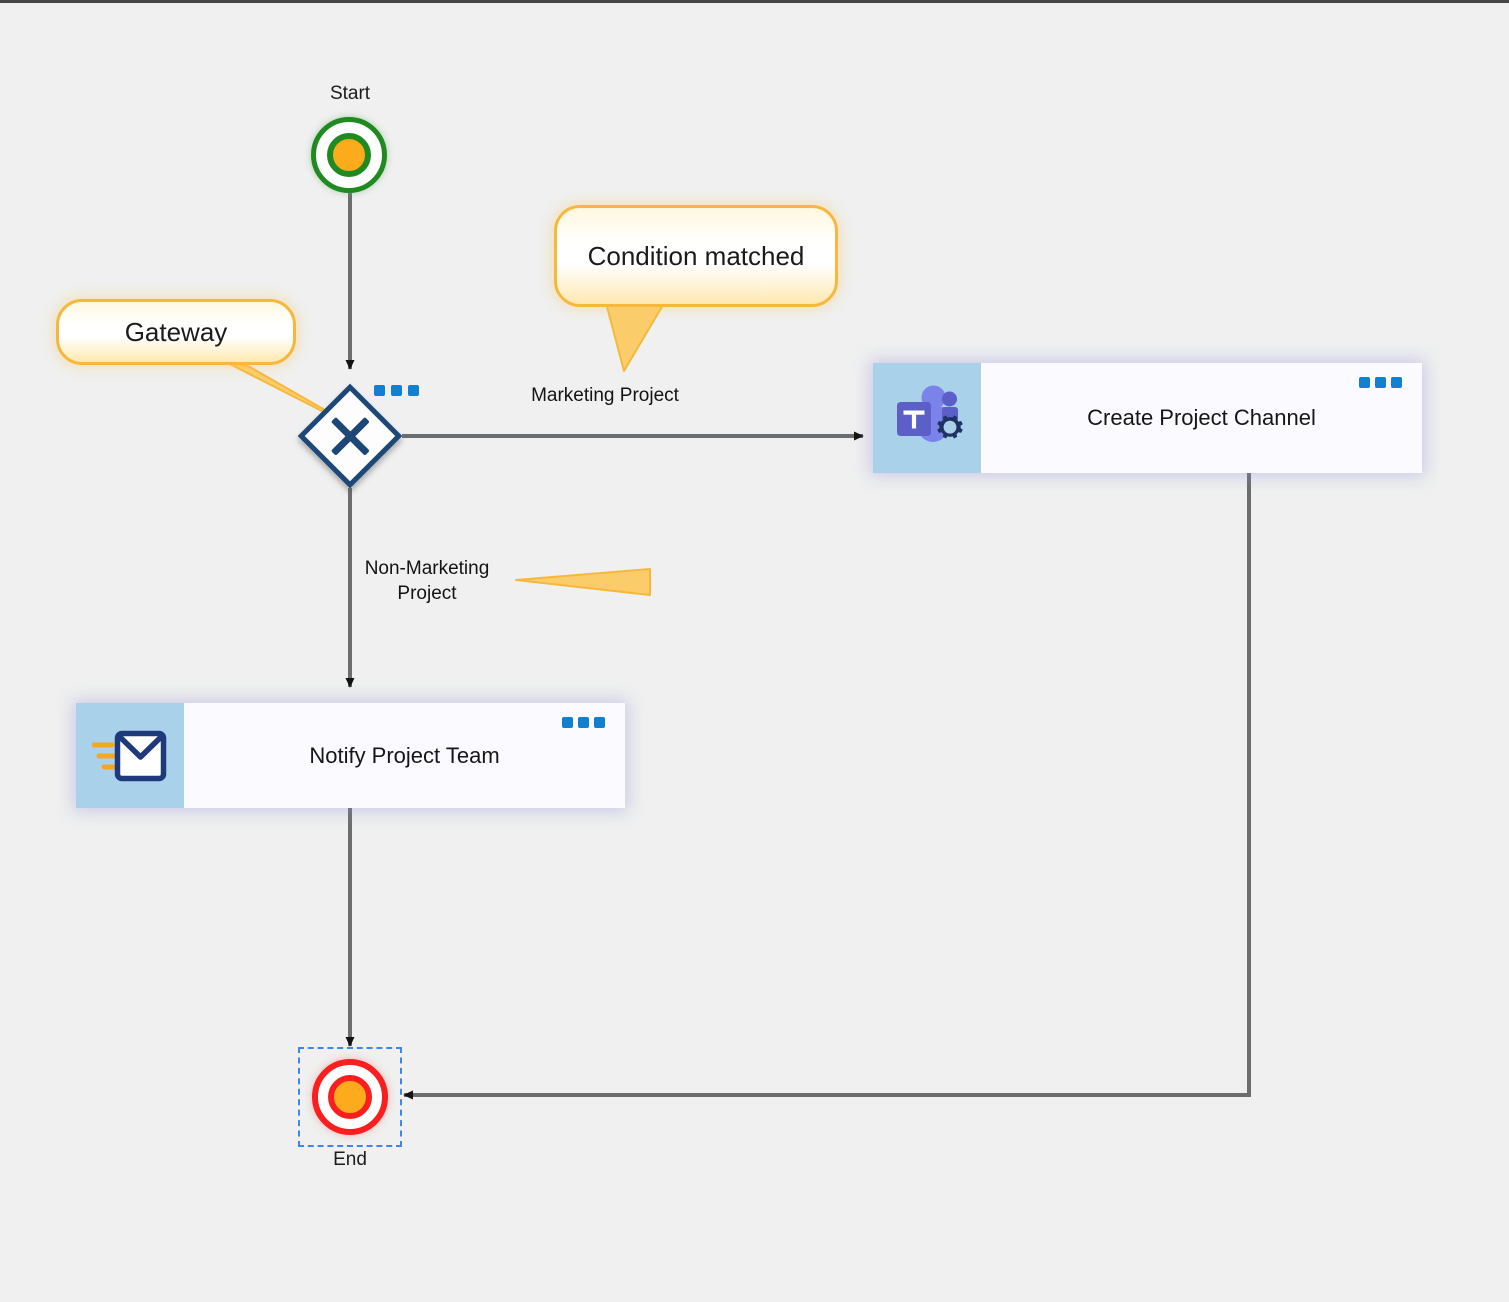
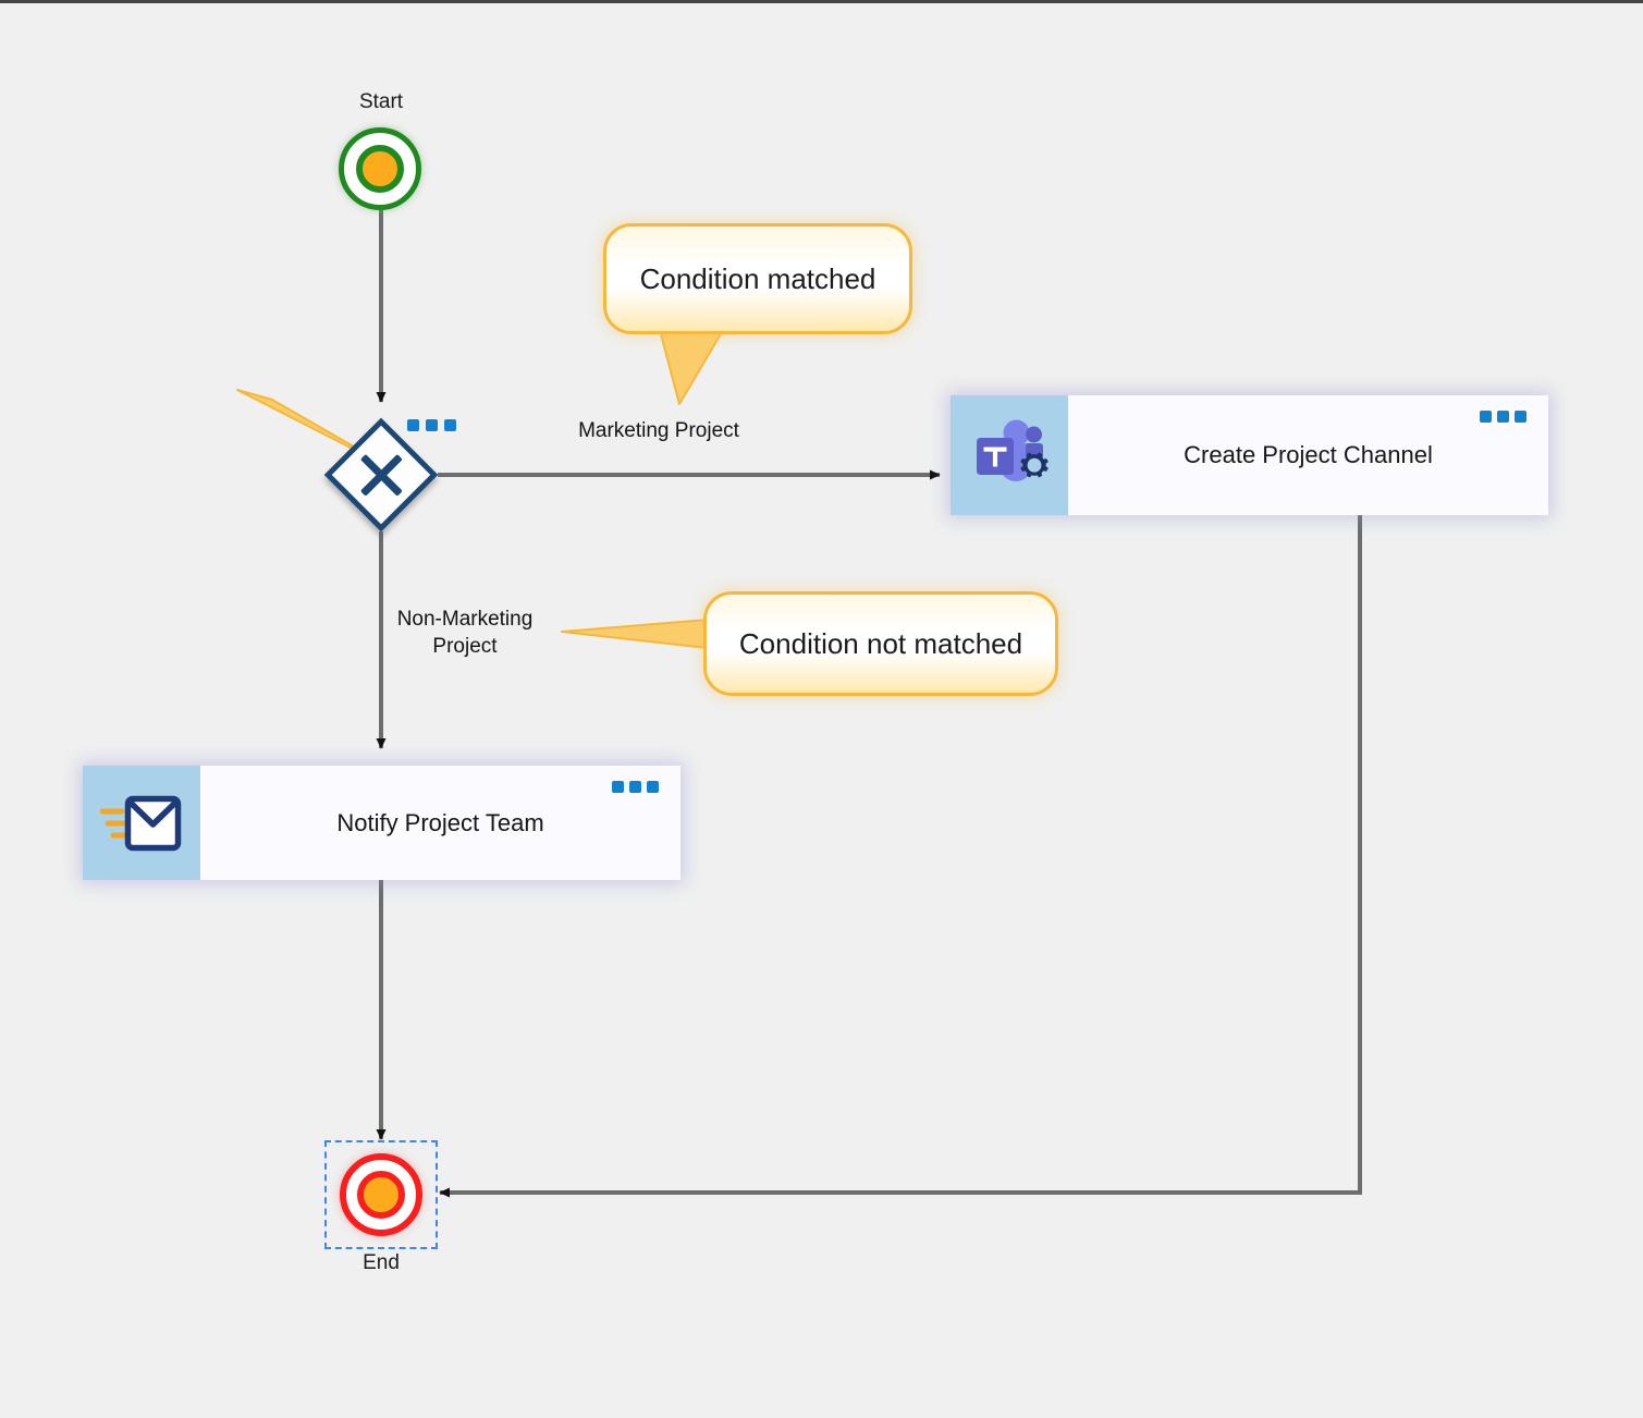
  Start
- Gateway
  Condition matched
+ Condition not matched
  Marketing Project
  Non-Marketing
  Project
  Create Project Channel
  Notify Project Team
  End
